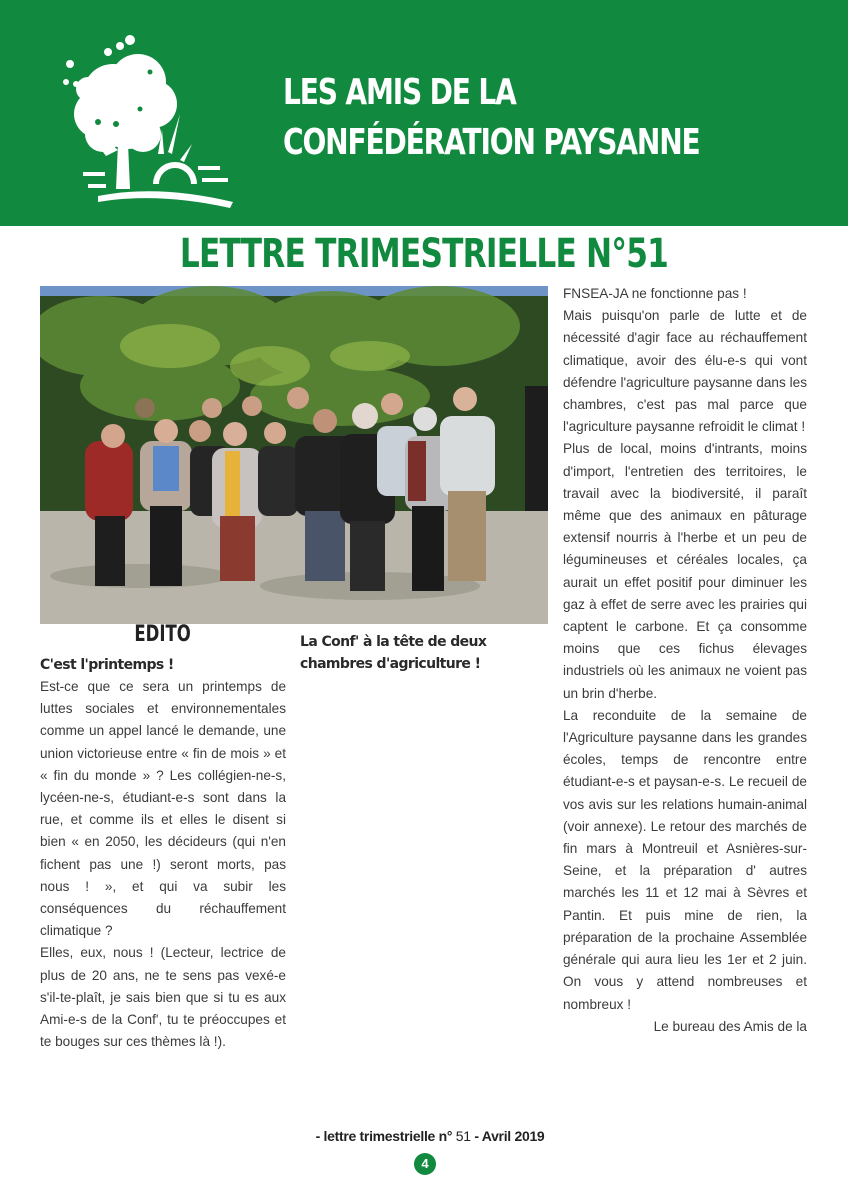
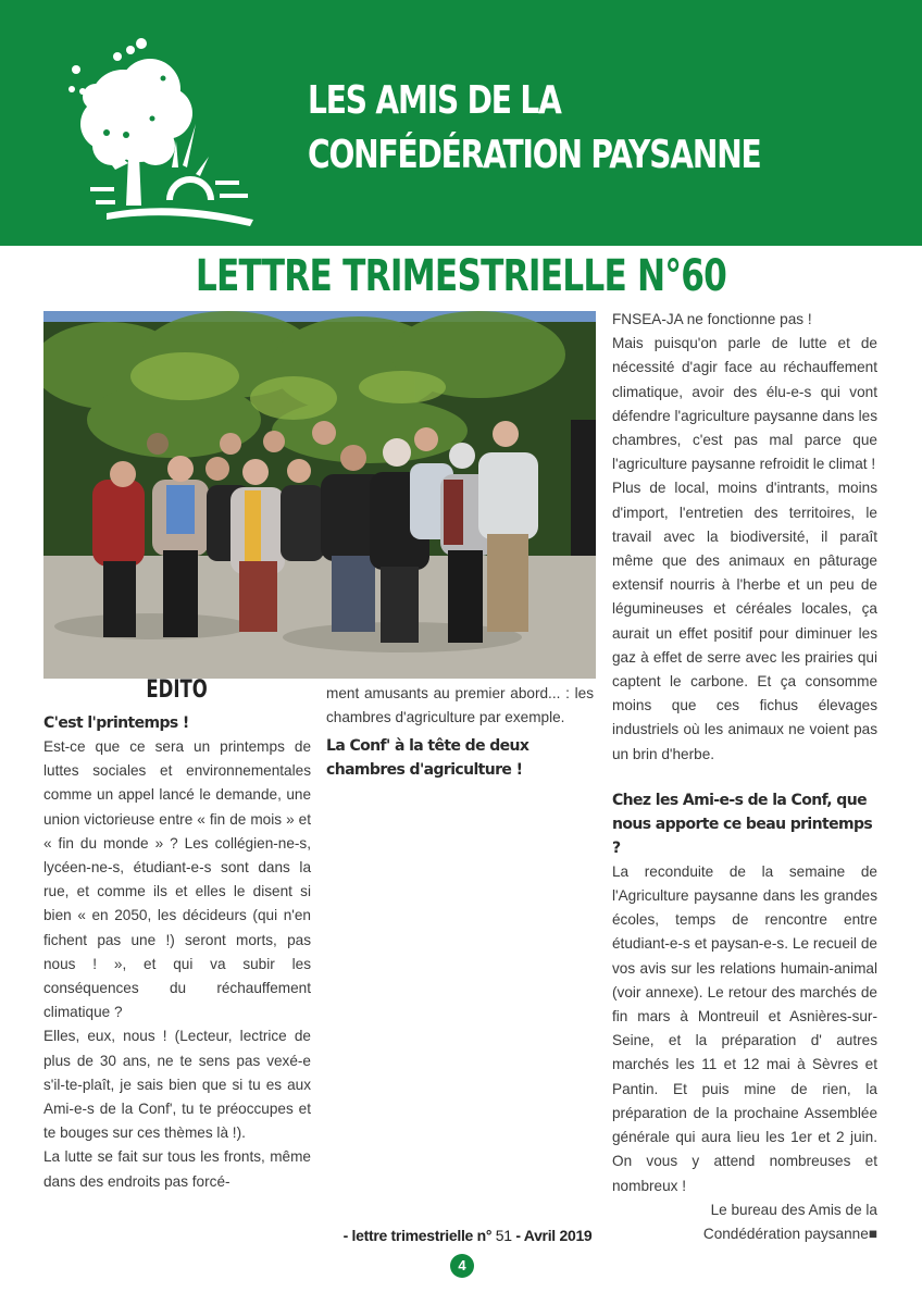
  LES AMIS DE LA
  CONFÉDÉRATION PAYSANNE
- LETTRE TRIMESTRIELLE N°51
+ LETTRE TRIMESTRIELLE N°60
  EDITO
  C'est l'printemps !
  Est-ce que ce sera un printemps de luttes sociales et environnementales comme un appel lancé le demande, une union victorieuse entre « fin de mois » et « fin du monde » ? Les collégien-ne-s, lycéen-ne-s, étudiant-e-s sont dans la rue, et comme ils et elles le disent si bien « en 2050, les décideurs (qui n'en fichent pas une !) seront morts, pas nous ! », et qui va subir les conséquences du réchauffement climatique ?
- Elles, eux, nous ! (Lecteur, lectrice de plus de 20 ans, ne te sens pas vexé-e s'il-te-plaît, je sais bien que si tu es aux Ami-e-s de la Conf', tu te préoccupes et te bouges sur ces thèmes là !).
+ Elles, eux, nous ! (Lecteur, lectrice de plus de 30 ans, ne te sens pas vexé-e s'il-te-plaît, je sais bien que si tu es aux Ami-e-s de la Conf', tu te préoccupes et te bouges sur ces thèmes là !).
+ La lutte se fait sur tous les fronts, même dans des endroits pas forcé-
+ ment amusants au premier abord... : les chambres d'agriculture par exemple.
  La Conf' à la tête de deux chambres d'agriculture !
  FNSEA-JA ne fonctionne pas !
  Mais puisqu'on parle de lutte et de nécessité d'agir face au réchauffement climatique, avoir des élu-e-s qui vont défendre l'agriculture paysanne dans les chambres, c'est pas mal parce que l'agriculture paysanne refroidit le climat !
  Plus de local, moins d'intrants, moins d'import, l'entretien des territoires, le travail avec la biodiversité, il paraît même que des animaux en pâturage extensif nourris à l'herbe et un peu de légumineuses et céréales locales, ça aurait un effet positif pour diminuer les gaz à effet de serre avec les prairies qui captent le carbone. Et ça consomme moins que ces fichus élevages industriels où les animaux ne voient pas un brin d'herbe.
+ Chez les Ami-e-s de la Conf, que nous apporte ce beau printemps ?
  La reconduite de la semaine de l'Agriculture paysanne dans les grandes écoles, temps de rencontre entre étudiant-e-s et paysan-e-s. Le recueil de vos avis sur les relations humain-animal (voir annexe). Le retour des marchés de fin mars à Montreuil et Asnières-sur-Seine, et la préparation d' autres marchés les 11 et 12 mai à Sèvres et Pantin. Et puis mine de rien, la préparation de la prochaine Assemblée générale qui aura lieu les 1er et 2 juin. On vous y attend nombreuses et nombreux !
  Le bureau des Amis de la
+ Condédération paysanne■
  - lettre trimestrielle n° 51 - Avril 2019
  4
